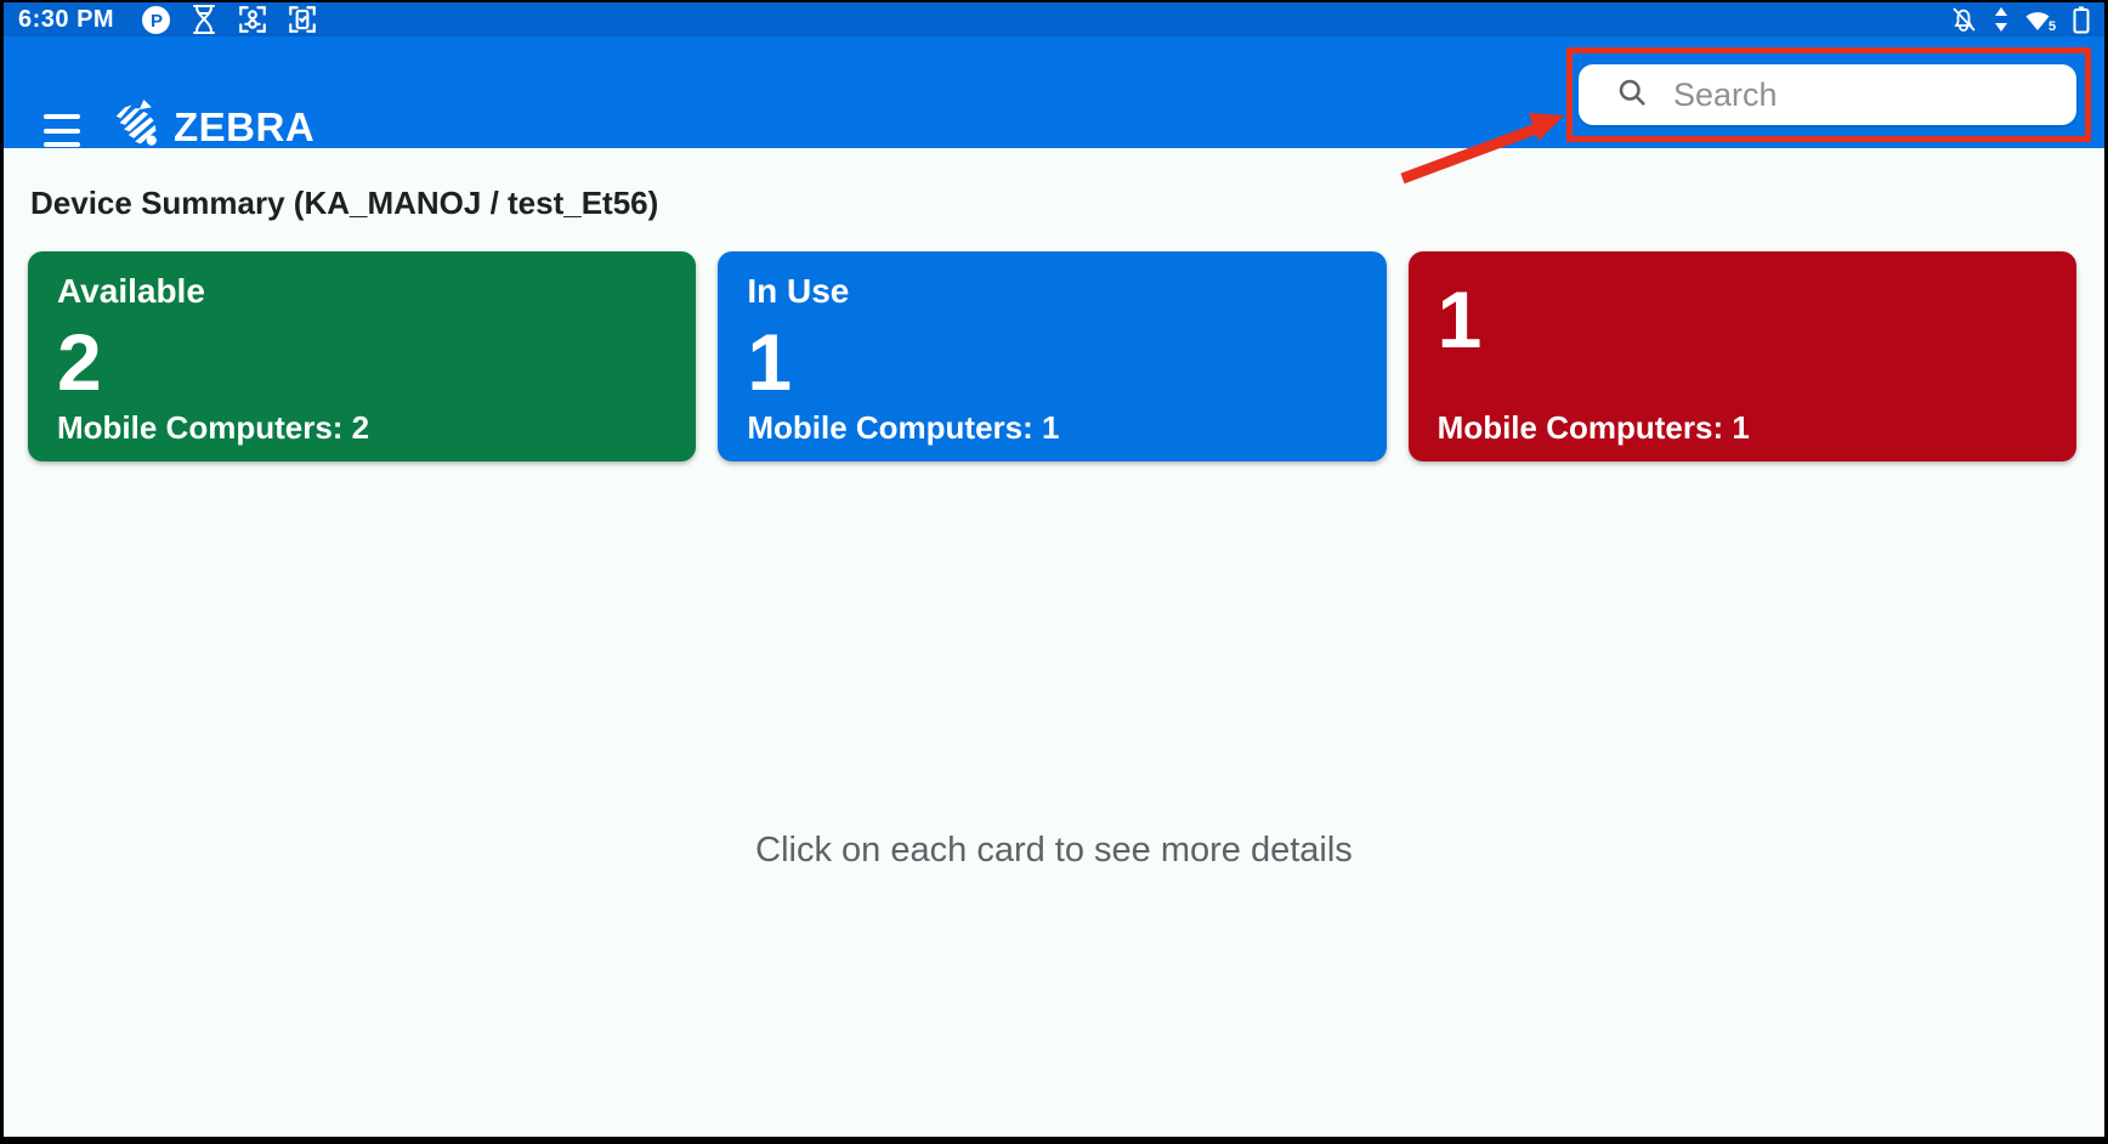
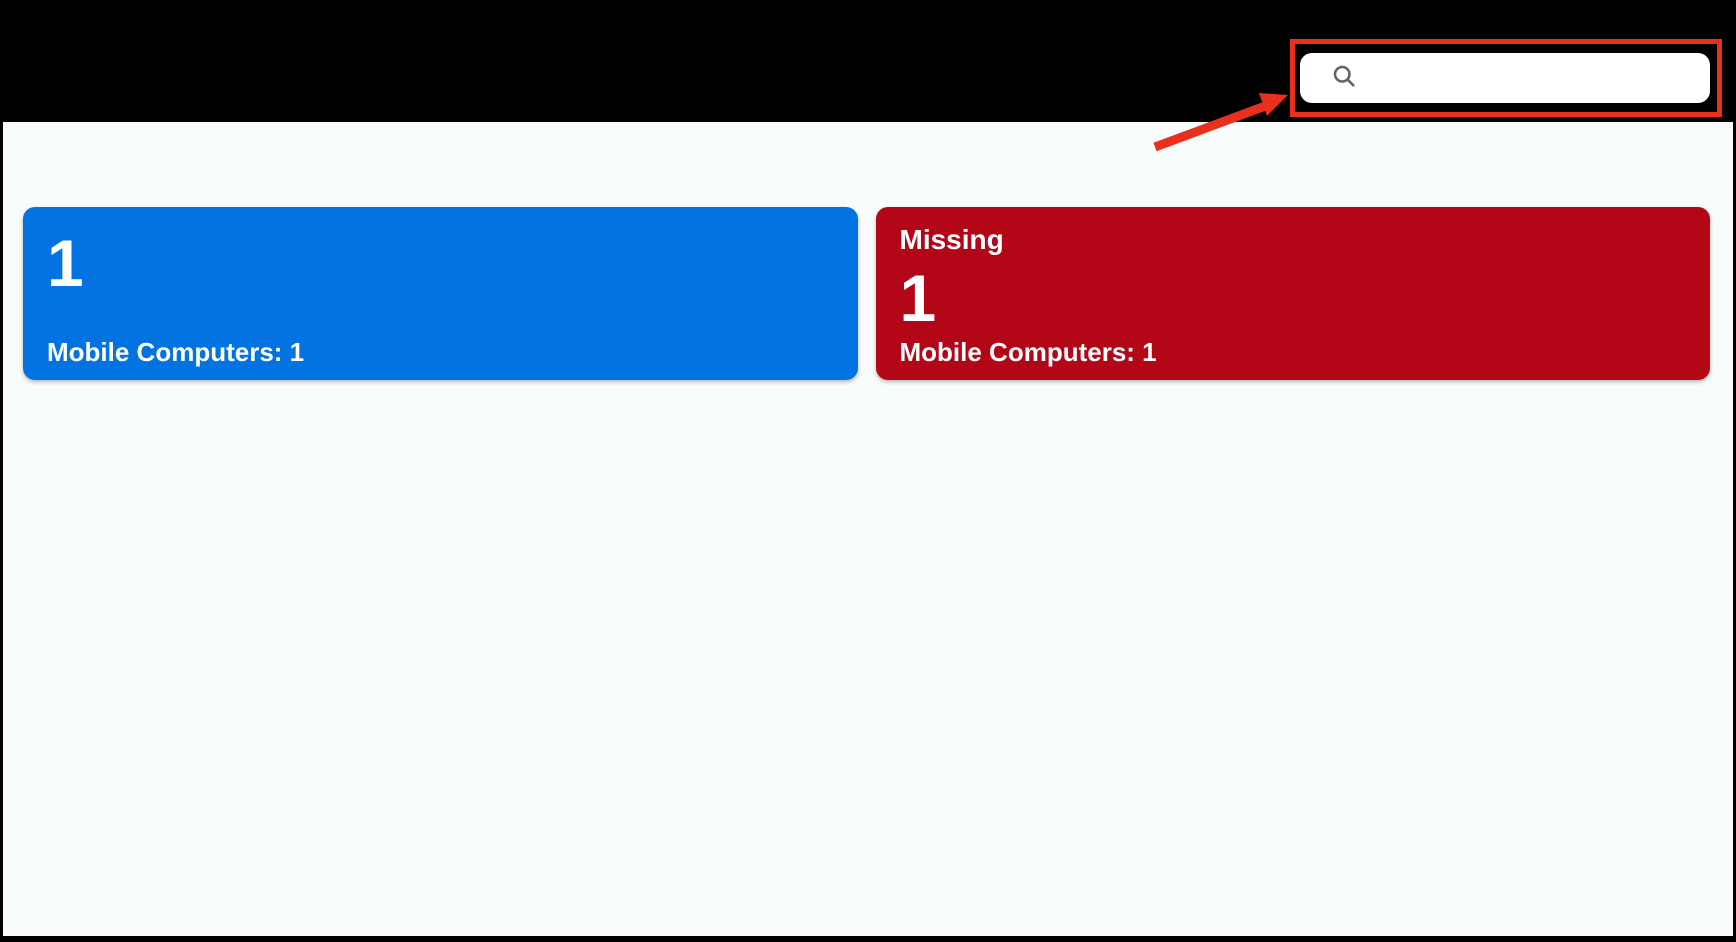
- 6:30 PM
- P
- 5
- ZEBRA
- Search
- Device Summary (KA_MANOJ / test_Et56)
- Available
- 2
- Mobile Computers: 2
- In Use
  1
  Mobile Computers: 1
+ Missing
  1
  Mobile Computers: 1
- Click on each card to see more details
